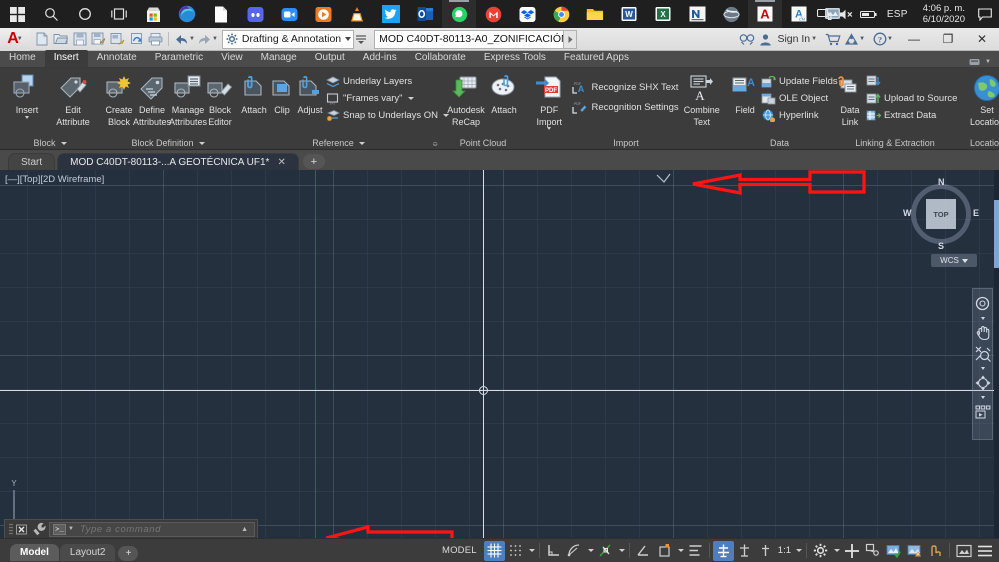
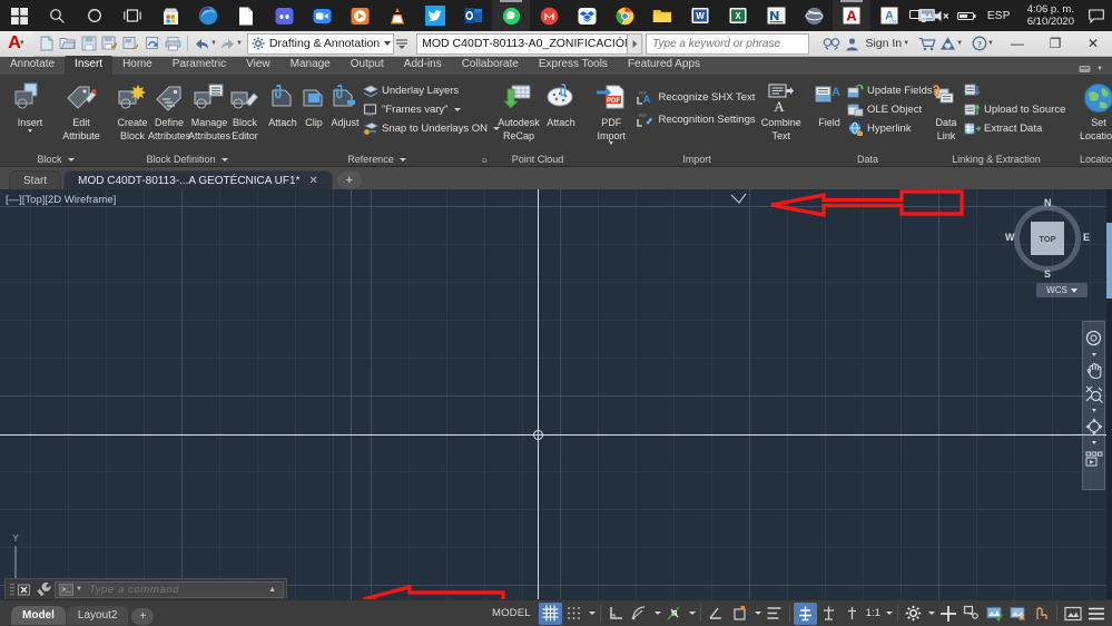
  W
  X
  A
  A
  ⌄
  ESP
  4:06 p. m.
  6/10/2020
  A
  Drafting & Annotation
  MOD C40DT-80113-A0_ZONIFICACIÓ
+ Type a keyword or phrase
  Sign In
  ?
  —
  ❐
  ✕
- Home
+ Annotate
  Insert
- Annotate
+ Home
  Parametric
  View
  Manage
  Output
  Add-ins
  Collaborate
  Express Tools
  Featured Apps
  Insert
  Edit
  Attribute
  Block
  Create
  Block
  Define
  Attributes
  Manage
  Attributes
  Block
  Editor
  Block Definition
  Attach
  Clip
  Adjust
  Underlay Layers
  "Frames vary"
  Snap to Underlays ON
  Reference
  Autodesk
  ReCap
  Attach
  Point Cloud
  PDF
  Import
  A
  Recognize SHX Text
  Recognition Settings
  A
  Combine
  Text
  Import
  A
  Field
  Update Fields
  OLE Object
  Hyperlink
  Data
  Data
  Link
  Upload to Source
  Extract Data
  Linking & Extraction
  Set
  Locatio
  Locatio
  Start
  MOD C40DT-80113-...A GEOTÉCNICA UF1*
  ✕
  +
  [—][Top][2D Wireframe]
  Y
  TOP
  N
  S
  E
  W
  WCS
  ≻_
  Type a command
  Model
  Layout2
  +
  MODEL
  1:1
